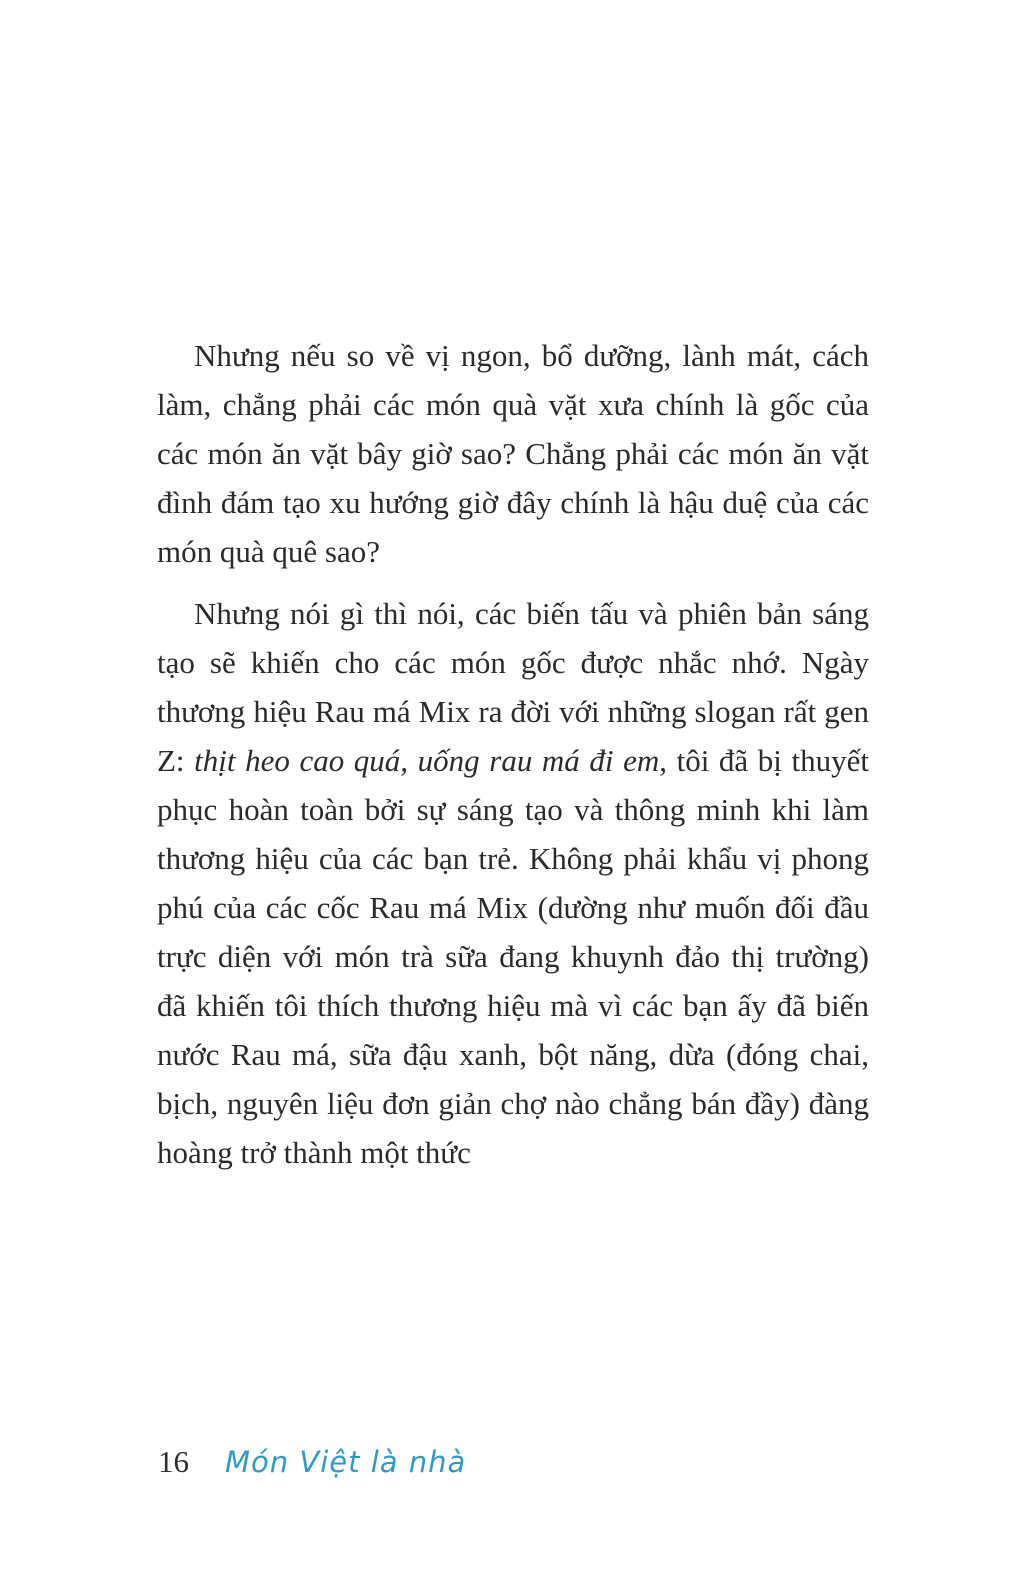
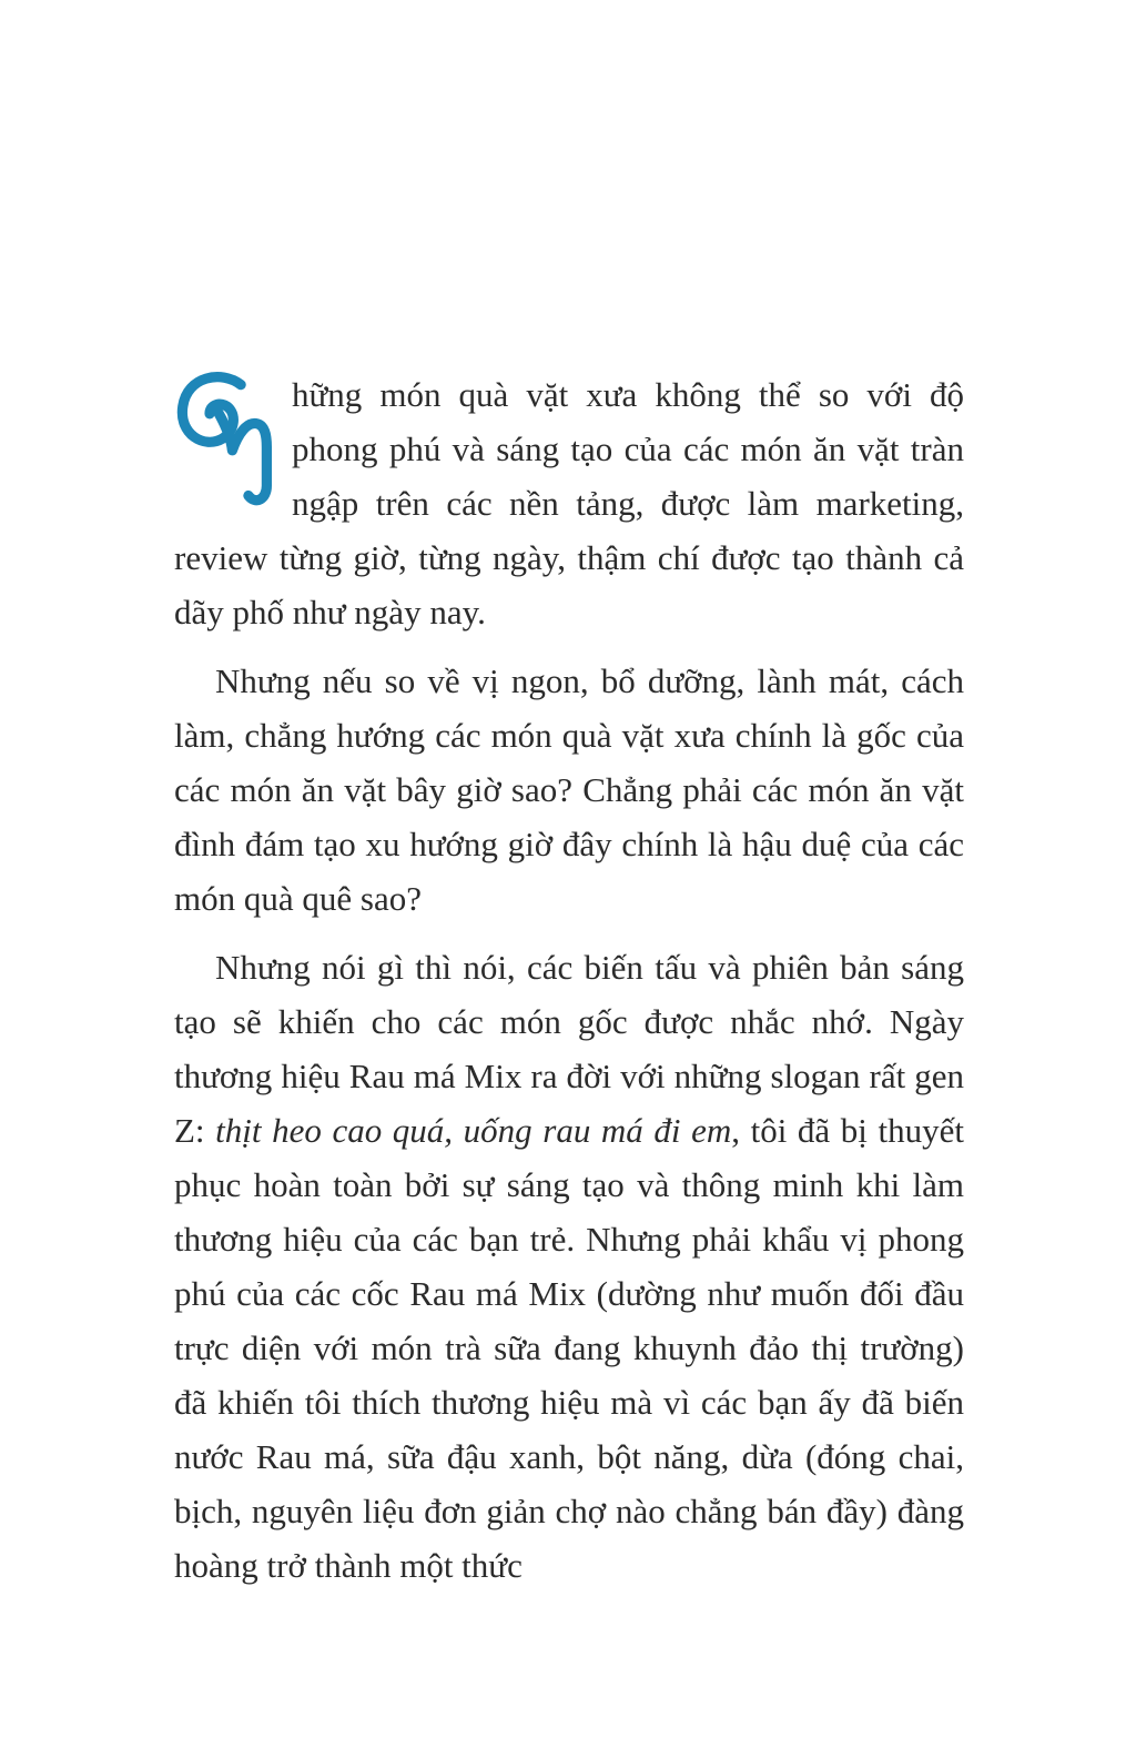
+ hững món quà vặt xưa không thể so với độ phong phú và sáng tạo của các món ăn vặt tràn ngập trên các nền tảng, được làm marketing, review từng giờ, từng ngày, thậm chí được tạo thành cả dãy phố như ngày nay.
- Nhưng nếu so về vị ngon, bổ dưỡng, lành mát, cách làm, chẳng phải các món quà vặt xưa chính là gốc của các món ăn vặt bây giờ sao? Chẳng phải các món ăn vặt đình đám tạo xu hướng giờ đây chính là hậu duệ của các món quà quê sao?
+ Nhưng nếu so về vị ngon, bổ dưỡng, lành mát, cách làm, chẳng hướng các món quà vặt xưa chính là gốc của các món ăn vặt bây giờ sao? Chẳng phải các món ăn vặt đình đám tạo xu hướng giờ đây chính là hậu duệ của các món quà quê sao?
- Nhưng nói gì thì nói, các biến tấu và phiên bản sáng tạo sẽ khiến cho các món gốc được nhắc nhớ. Ngày thương hiệu Rau má Mix ra đời với những slogan rất gen Z: thịt heo cao quá, uống rau má đi em, tôi đã bị thuyết phục hoàn toàn bởi sự sáng tạo và thông minh khi làm thương hiệu của các bạn trẻ. Không phải khẩu vị phong phú của các cốc Rau má Mix (dường như muốn đối đầu trực diện với món trà sữa đang khuynh đảo thị trường) đã khiến tôi thích thương hiệu mà vì các bạn ấy đã biến nước Rau má, sữa đậu xanh, bột năng, dừa (đóng chai, bịch, nguyên liệu đơn giản chợ nào chẳng bán đầy) đàng hoàng trở thành một thức
+ Nhưng nói gì thì nói, các biến tấu và phiên bản sáng tạo sẽ khiến cho các món gốc được nhắc nhớ. Ngày thương hiệu Rau má Mix ra đời với những slogan rất gen Z: thịt heo cao quá, uống rau má đi em, tôi đã bị thuyết phục hoàn toàn bởi sự sáng tạo và thông minh khi làm thương hiệu của các bạn trẻ. Nhưng phải khẩu vị phong phú của các cốc Rau má Mix (dường như muốn đối đầu trực diện với món trà sữa đang khuynh đảo thị trường) đã khiến tôi thích thương hiệu mà vì các bạn ấy đã biến nước Rau má, sữa đậu xanh, bột năng, dừa (đóng chai, bịch, nguyên liệu đơn giản chợ nào chẳng bán đầy) đàng hoàng trở thành một thức
- 16
- Món Việt là nhà
